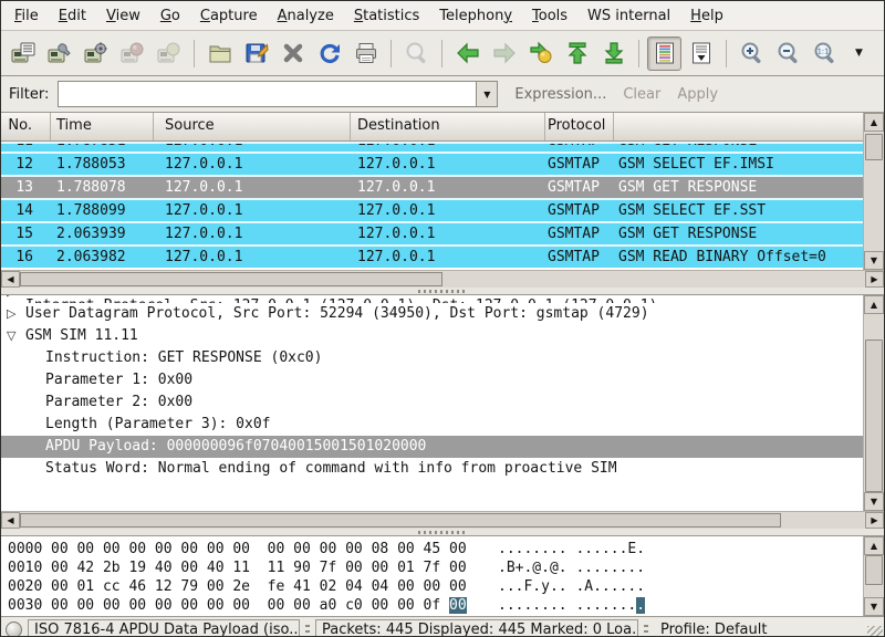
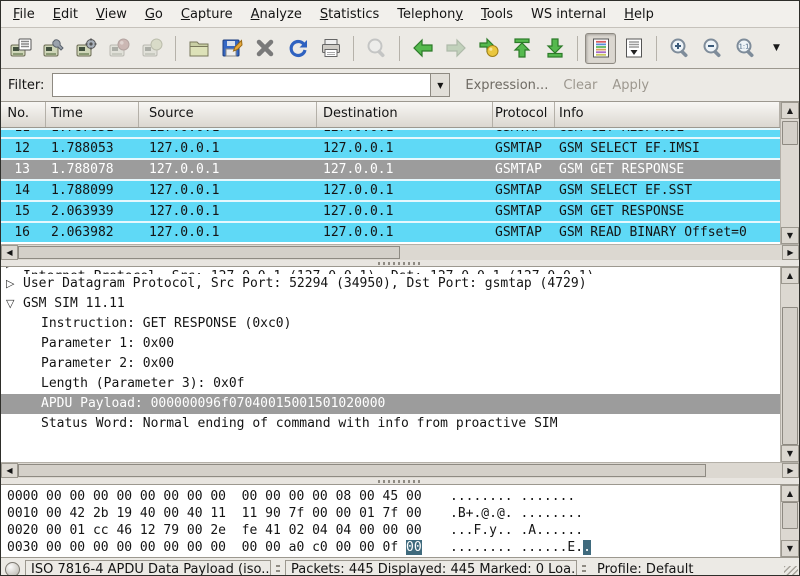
  File
  Edit
  View
  Go
  Capture
  Analyze
  Statistics
  Telephony
  Tools
  WS internal
  Help
  1:1
  ▼
  Filter:
  ▼
  Expression...
  Clear
  Apply
  No.
  Time
  Source
  Destination
  Protocol
+ Info
  12
  1.788053
  127.0.0.1
  127.0.0.1
  GSMTAP
  GSM SELECT EF.IMSI
  13
  1.788078
  127.0.0.1
  127.0.0.1
  GSMTAP
  GSM GET RESPONSE
  14
  1.788099
  127.0.0.1
  127.0.0.1
  GSMTAP
  GSM SELECT EF.SST
  15
  2.063939
  127.0.0.1
  127.0.0.1
  GSMTAP
  GSM GET RESPONSE
  16
  2.063982
  127.0.0.1
  127.0.0.1
  GSMTAP
  GSM READ BINARY Offset=0
  ▲
  ▼
  ◀
  ▶
  ▷
  User Datagram Protocol, Src Port: 52294 (34950), Dst Port: gsmtap (4729)
  ▽
  GSM SIM 11.11
  Instruction: GET RESPONSE (0xc0)
  Parameter 1: 0x00
  Parameter 2: 0x00
  Length (Parameter 3): 0x0f
  APDU Payload: 000000096f07040015001501020000
  Status Word: Normal ending of command with info from proactive SIM
  ▲
  ▼
  ◀
  ▶
  0000
  00 00 00 00 00 00 00 00 00 00 00 00 08 00 45 00
- ........ ......E.
+ ........ .......
  0010
  00 42 2b 19 40 00 40 11 11 90 7f 00 00 01 7f 00
  .B+.@.@. ........
  0020
  00 01 cc 46 12 79 00 2e fe 41 02 04 04 00 00 00
  ...F.y.. .A......
  0030
  00 00 00 00 00 00 00 00 00 00 a0 c0 00 00 0f 00
- ........ ........
+ ........ ......E..
  ▲
  ▼
  ISO 7816-4 APDU Data Payload (iso..
  Packets: 445 Displayed: 445 Marked: 0 Loa.
  Profile: Default
